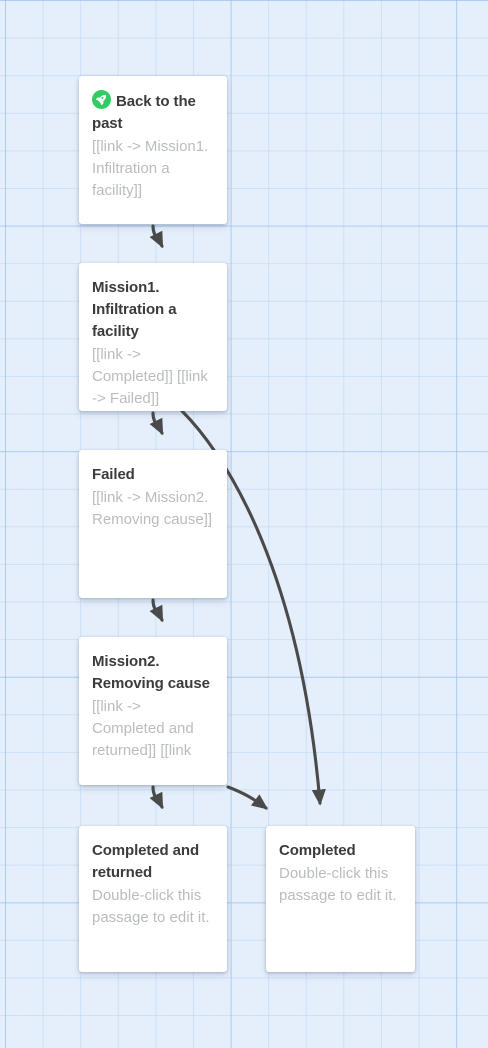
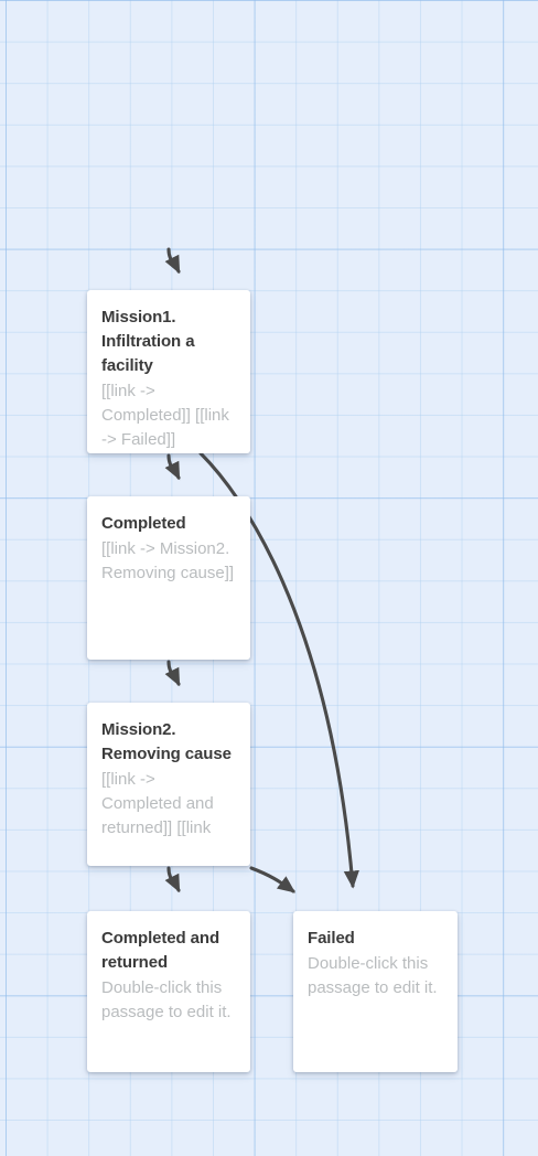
- Back to the past
- [[link -> Mission1. Infiltration a facility]]
  Mission1. Infiltration a facility
  [[link -> Completed]] [[link -> Failed]]
- Failed
+ Completed
  [[link -> Mission2. Removing cause]]
  Mission2. Removing cause
  [[link -> Completed and returned]] [[link
  Completed and returned
  Double-click this passage to edit it.
- Completed
+ Failed
  Double-click this passage to edit it.
